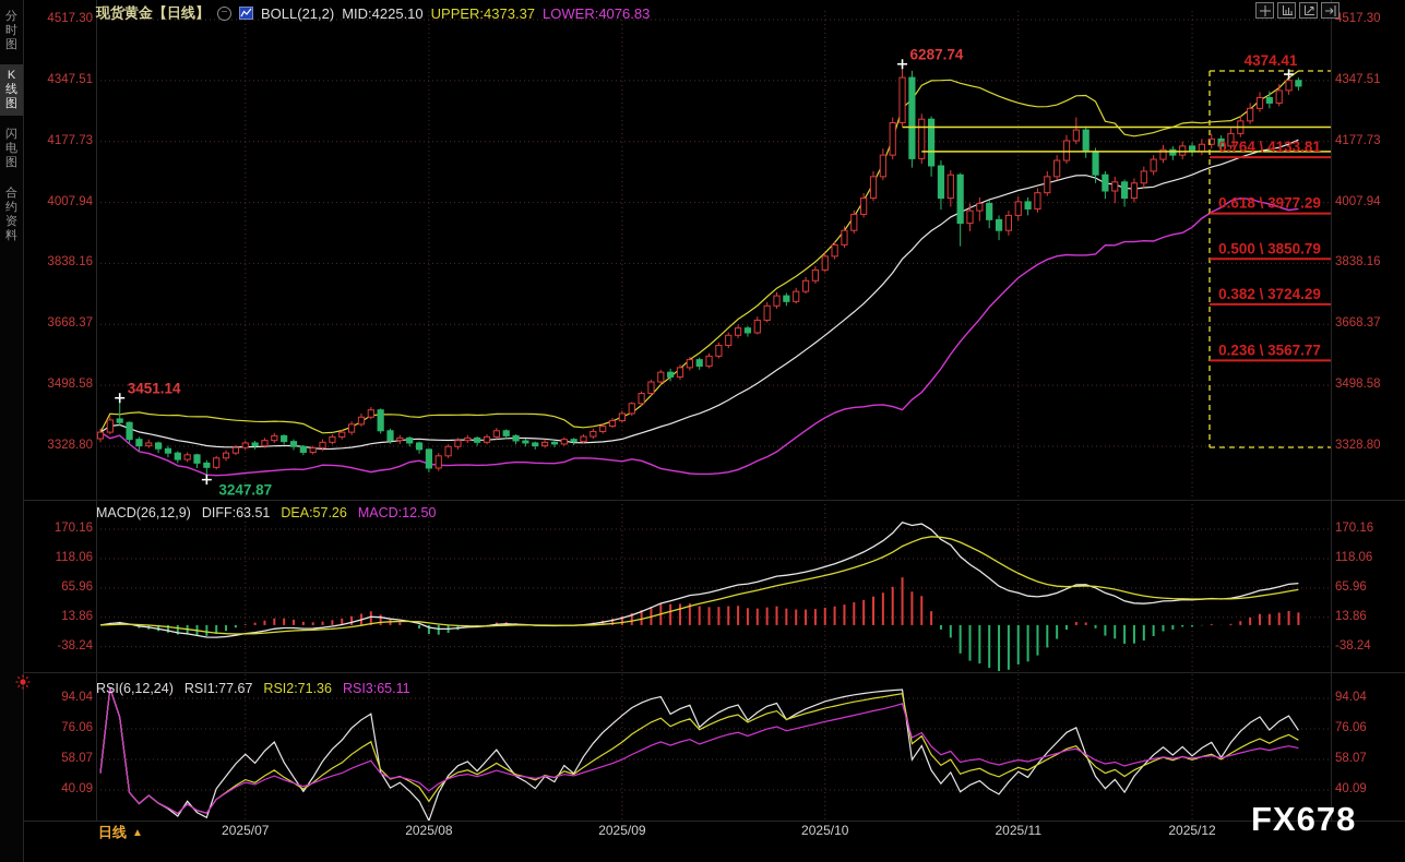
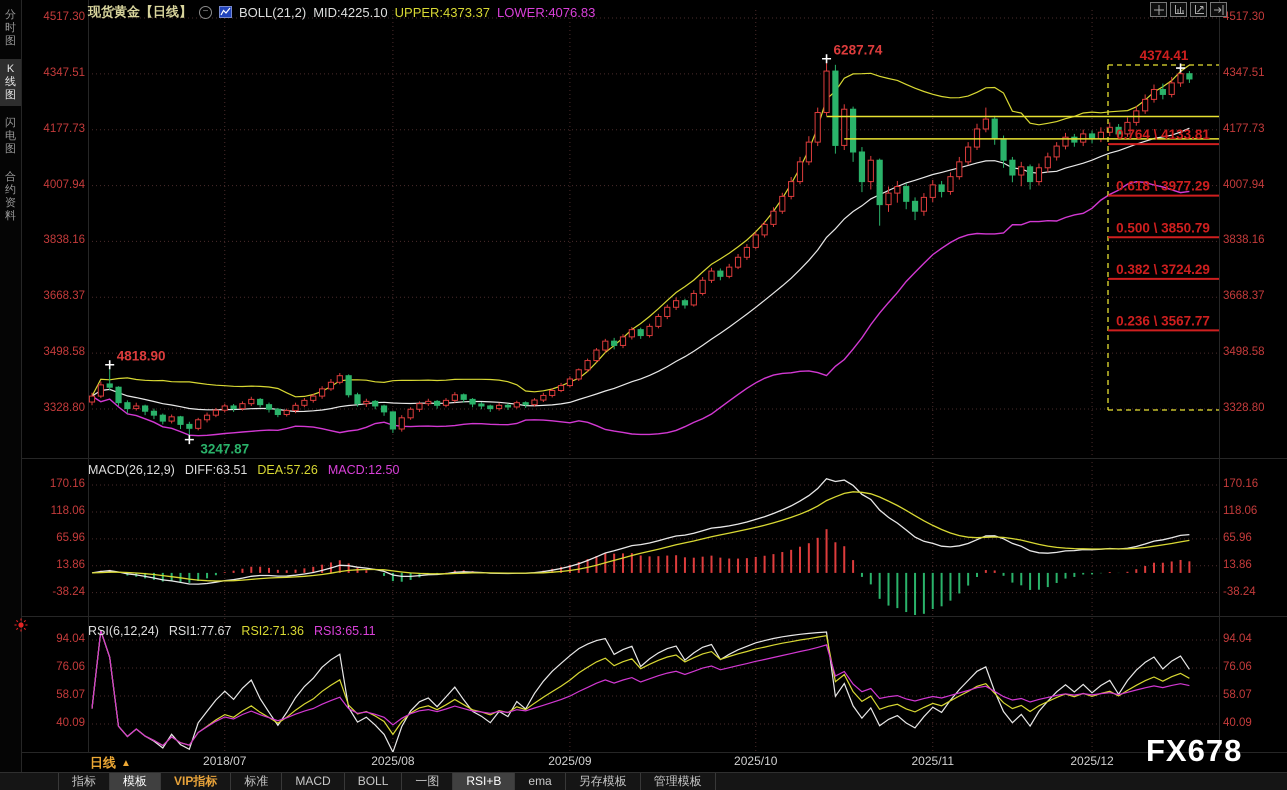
  4374.41
  0.764 \ 4133.81
  0.618 \ 3977.29
  0.500 \ 3850.79
  0.382 \ 3724.29
  0.236 \ 3567.77
- 3451.14
+ 4818.90
  3247.87
  6287.74
  4517.30
  4517.30
  4347.51
  4347.51
  4177.73
  4177.73
  4007.94
  4007.94
  3838.16
  3838.16
  3668.37
  3668.37
  3498.58
  3498.58
  3328.80
  3328.80
  170.16
  170.16
  118.06
  118.06
  65.96
  65.96
  13.86
  13.86
  -38.24
  -38.24
  94.04
  94.04
  76.06
  76.06
  58.07
  58.07
  40.09
  40.09
- 2025/07
+ 2018/07
  2025/08
  2025/09
  2025/10
  2025/11
  2025/12
  分
  时
  图
  K
  线
  图
  闪
  电
  图
  合
  约
  资
  料
  现货黄金【日线】
  −
  BOLL(21,2)
  MID:4225.10
  UPPER:4373.37
  LOWER:4076.83
  MACD(26,12,9)
  DIFF:63.51
  DEA:57.26
  MACD:12.50
  RSI(6,12,24)
  RSI1:77.67
  RSI2:71.36
  RSI3:65.11
  日线
  ▲
  FX678
+ 指标
+ 模板
+ VIP指标
+ 标准
+ MACD
+ BOLL
+ 一图
+ RSI+B
+ ema
+ 另存模板
+ 管理模板
